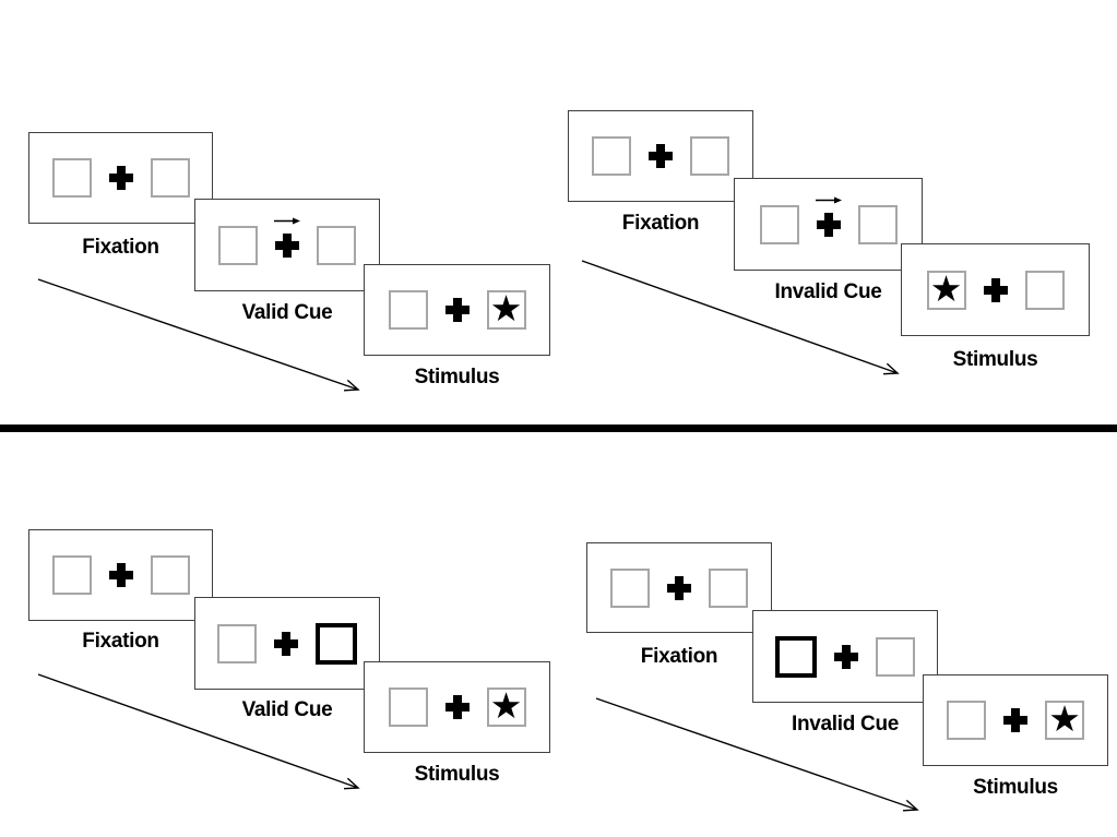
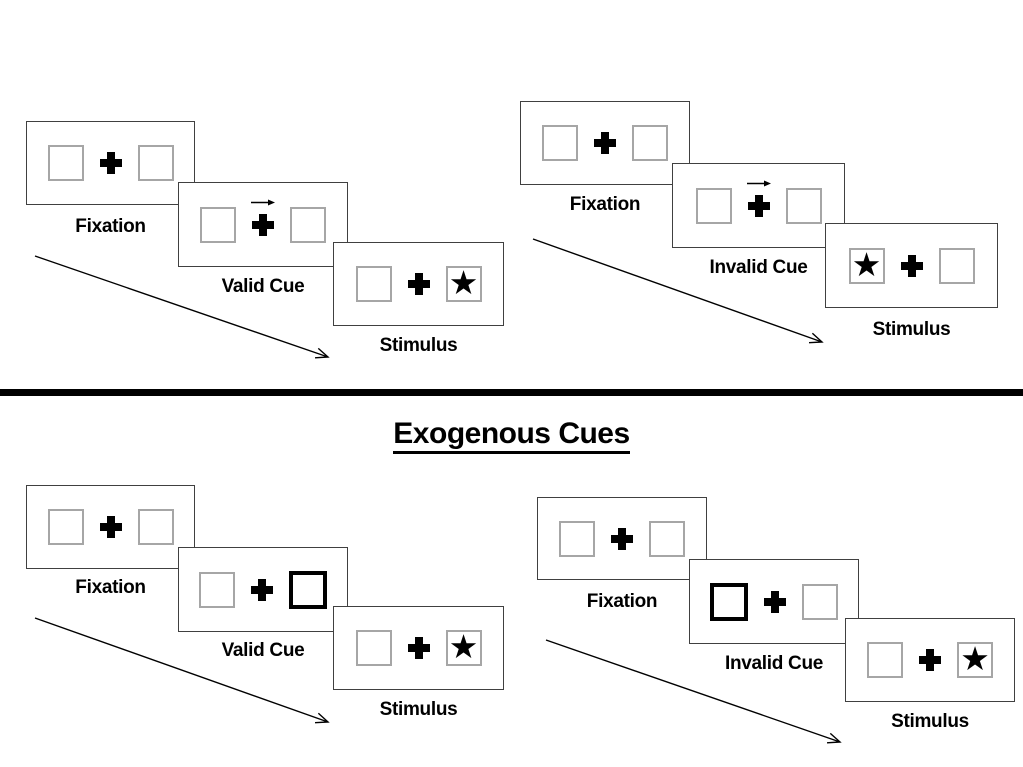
+ Exogenous Cues
  Fixation
  Valid Cue
  ★
  Stimulus
  Fixation
  Invalid Cue
  ★
  Stimulus
  Fixation
  Valid Cue
  ★
  Stimulus
  Fixation
  Invalid Cue
  ★
  Stimulus
